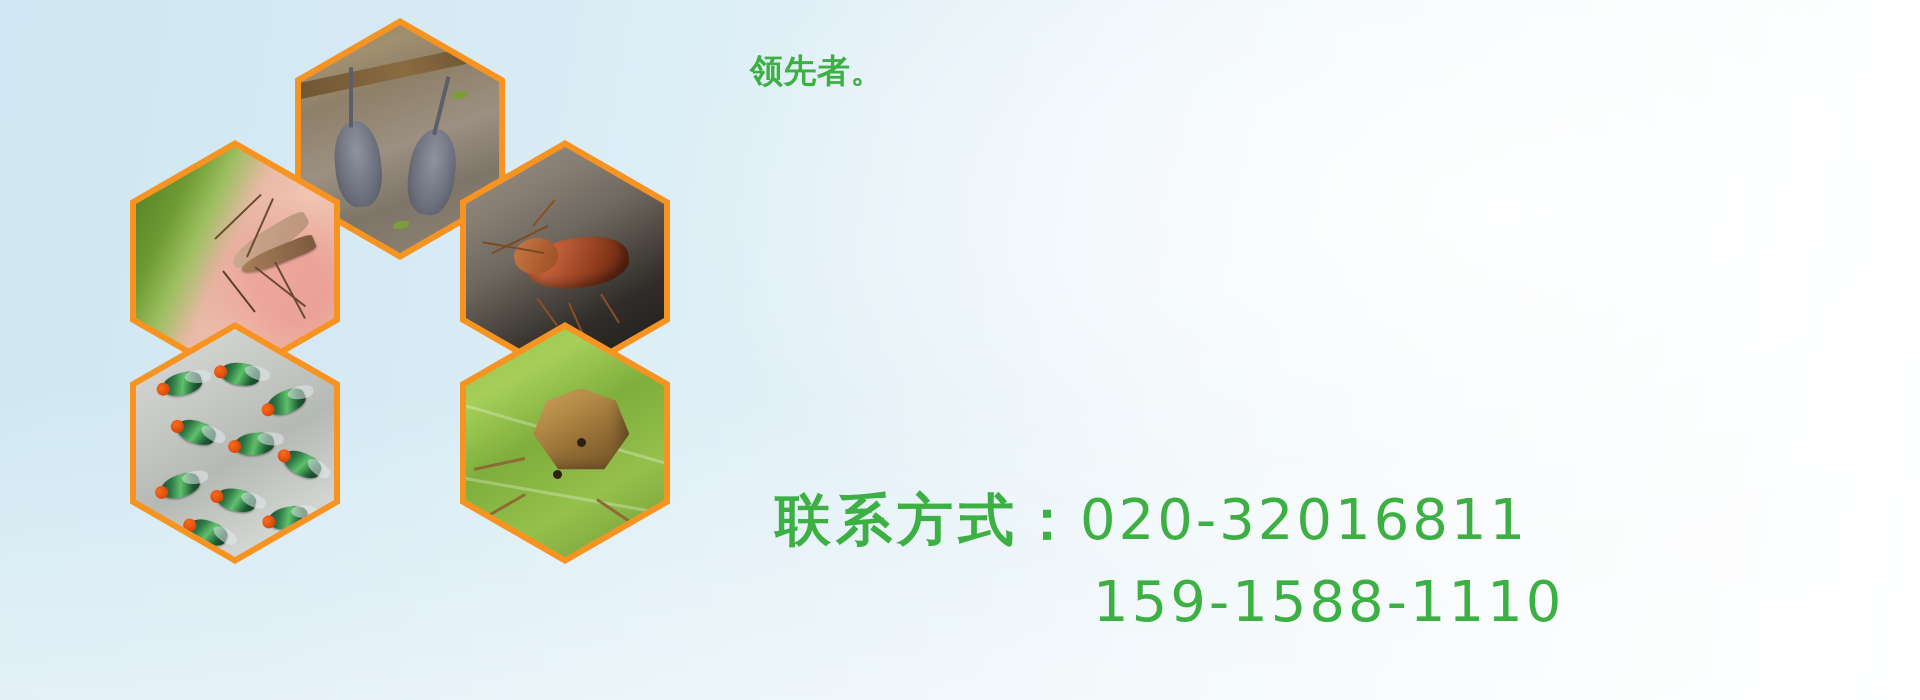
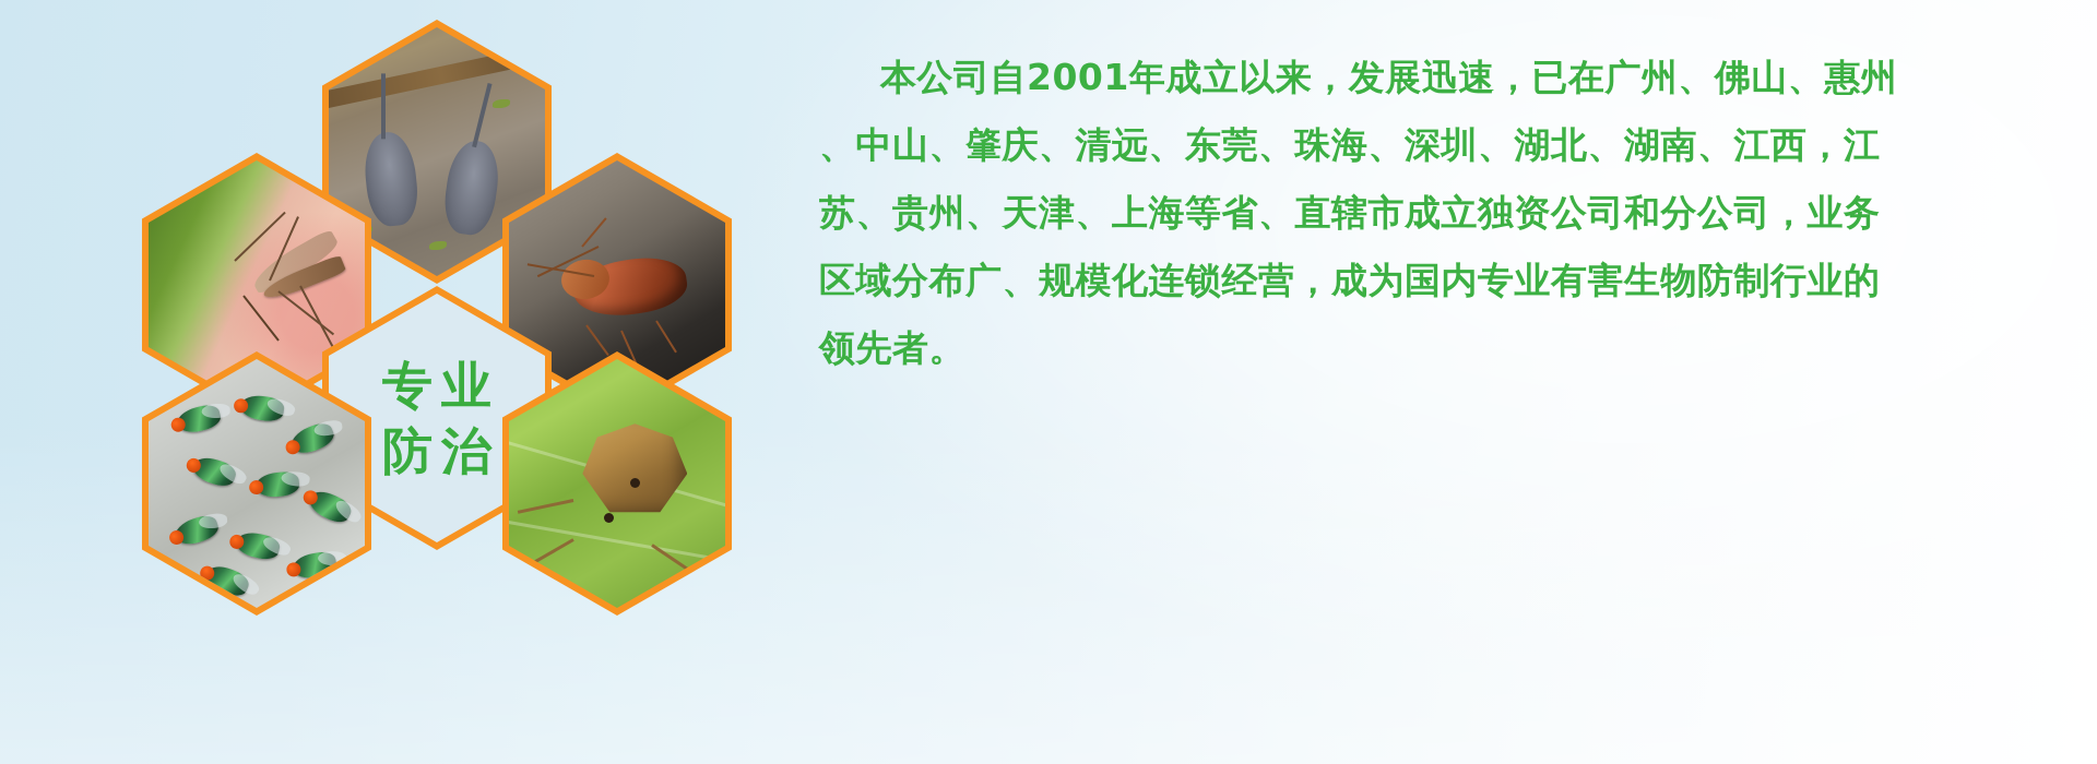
+ 专业
+ 防治
+ 本公司自2001年成立以来，发展迅速，已在广州、佛山、惠州
+ 、中山、肇庆、清远、东莞、珠海、深圳、湖北、湖南、江西，江
+ 苏、贵州、天津、上海等省、直辖市成立独资公司和分公司，业务
+ 区域分布广、规模化连锁经营，成为国内专业有害生物防制行业的
  领先者。
- 联系方式：020-32016811
- 159-1588-1110
